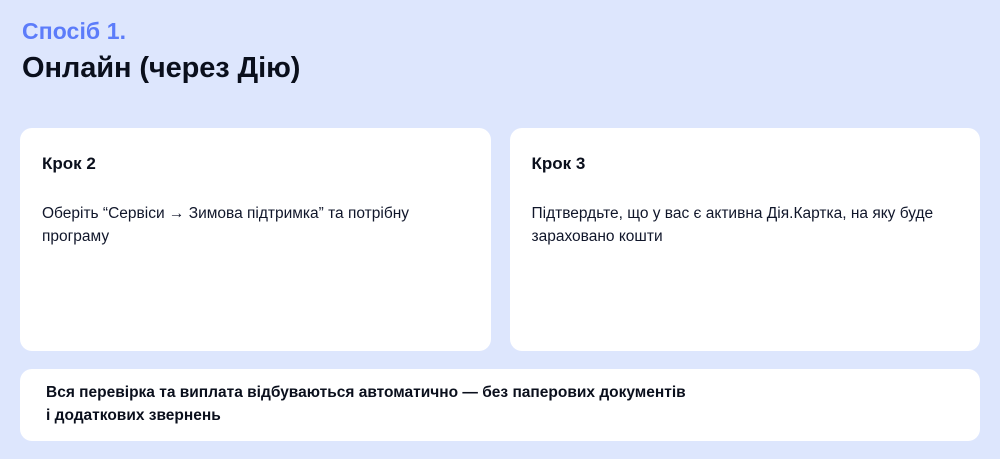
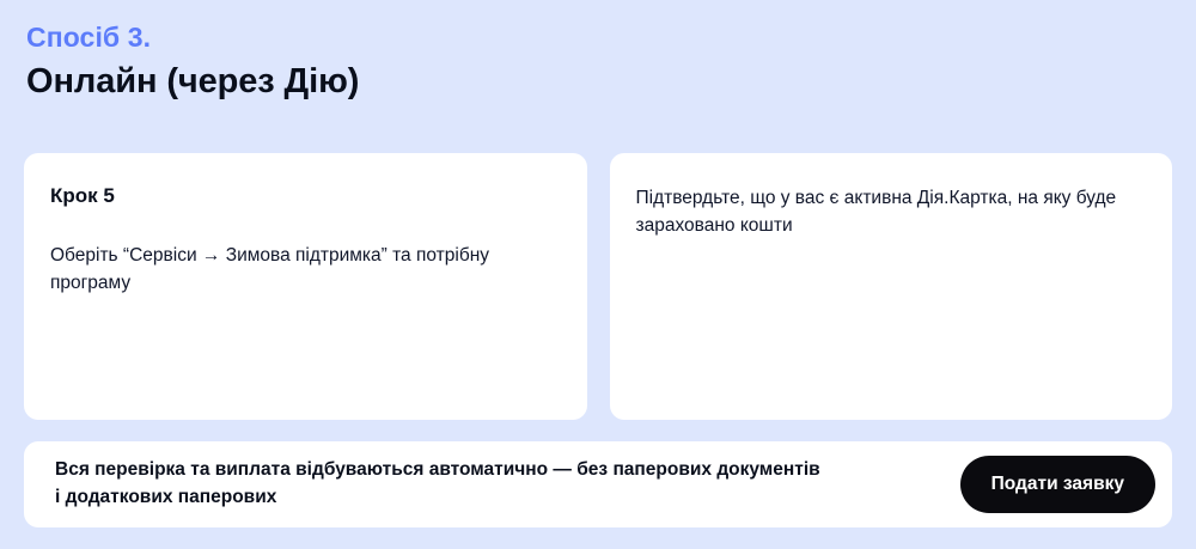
- Спосіб 1.
+ Спосіб 3.
  Онлайн (через Дію)
- Крок 2
+ Крок 5
  Оберіть “Сервіси → Зимова підтримка” та потрібну програму
- Крок 3
  Підтвердьте, що у вас є активна Дія.Картка, на яку буде зараховано кошти
- Вся перевірка та виплата відбуваються автоматично — без паперових документів і додаткових звернень
+ Вся перевірка та виплата відбуваються автоматично — без паперових документів і додаткових паперових
+ Подати заявку
